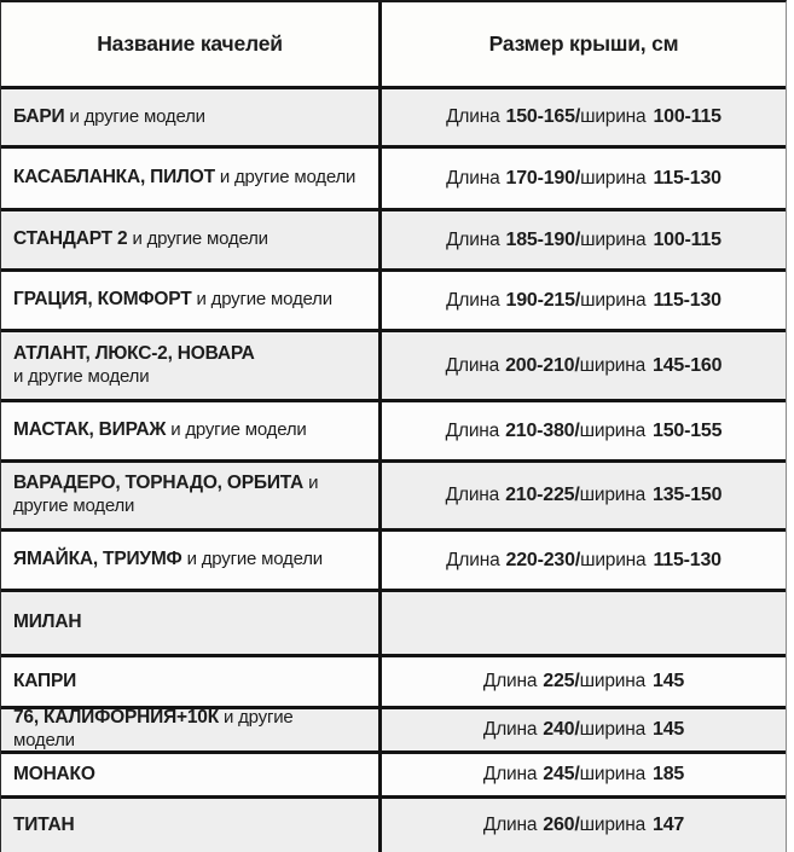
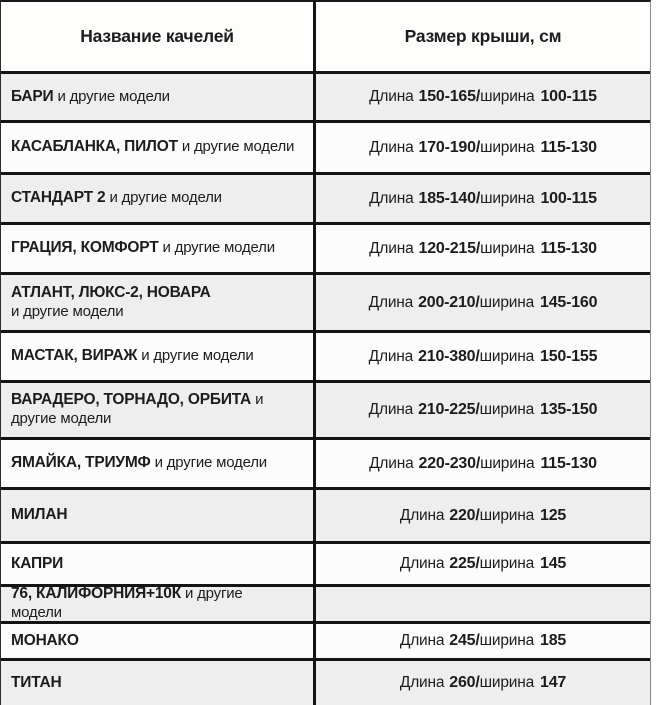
  Название качелей
  Размер крыши, см
  БАРИ и другие модели
  Длина 150-165/ширина 100-115
  КАСАБЛАНКА, ПИЛОТ и другие модели
  Длина 170-190/ширина 115-130
  СТАНДАРТ 2 и другие модели
- Длина 185-190/ширина 100-115
+ Длина 185-140/ширина 100-115
  ГРАЦИЯ, КОМФОРТ и другие модели
- Длина 190-215/ширина 115-130
+ Длина 120-215/ширина 115-130
  АТЛАНТ, ЛЮКС-2, НОВАРА
  и другие модели
  Длина 200-210/ширина 145-160
  МАСТАК, ВИРАЖ и другие модели
  Длина 210-380/ширина 150-155
  ВАРАДЕРО, ТОРНАДО, ОРБИТА и другие модели
  Длина 210-225/ширина 135-150
  ЯМАЙКА, ТРИУМФ и другие модели
  Длина 220-230/ширина 115-130
  МИЛАН
+ Длина 220/ширина 125
  КАПРИ
  Длина 225/ширина 145
  76, КАЛИФОРНИЯ+10К и другие модели
- Длина 240/ширина 145
  МОНАКО
  Длина 245/ширина 185
  ТИТАН
  Длина 260/ширина 147
